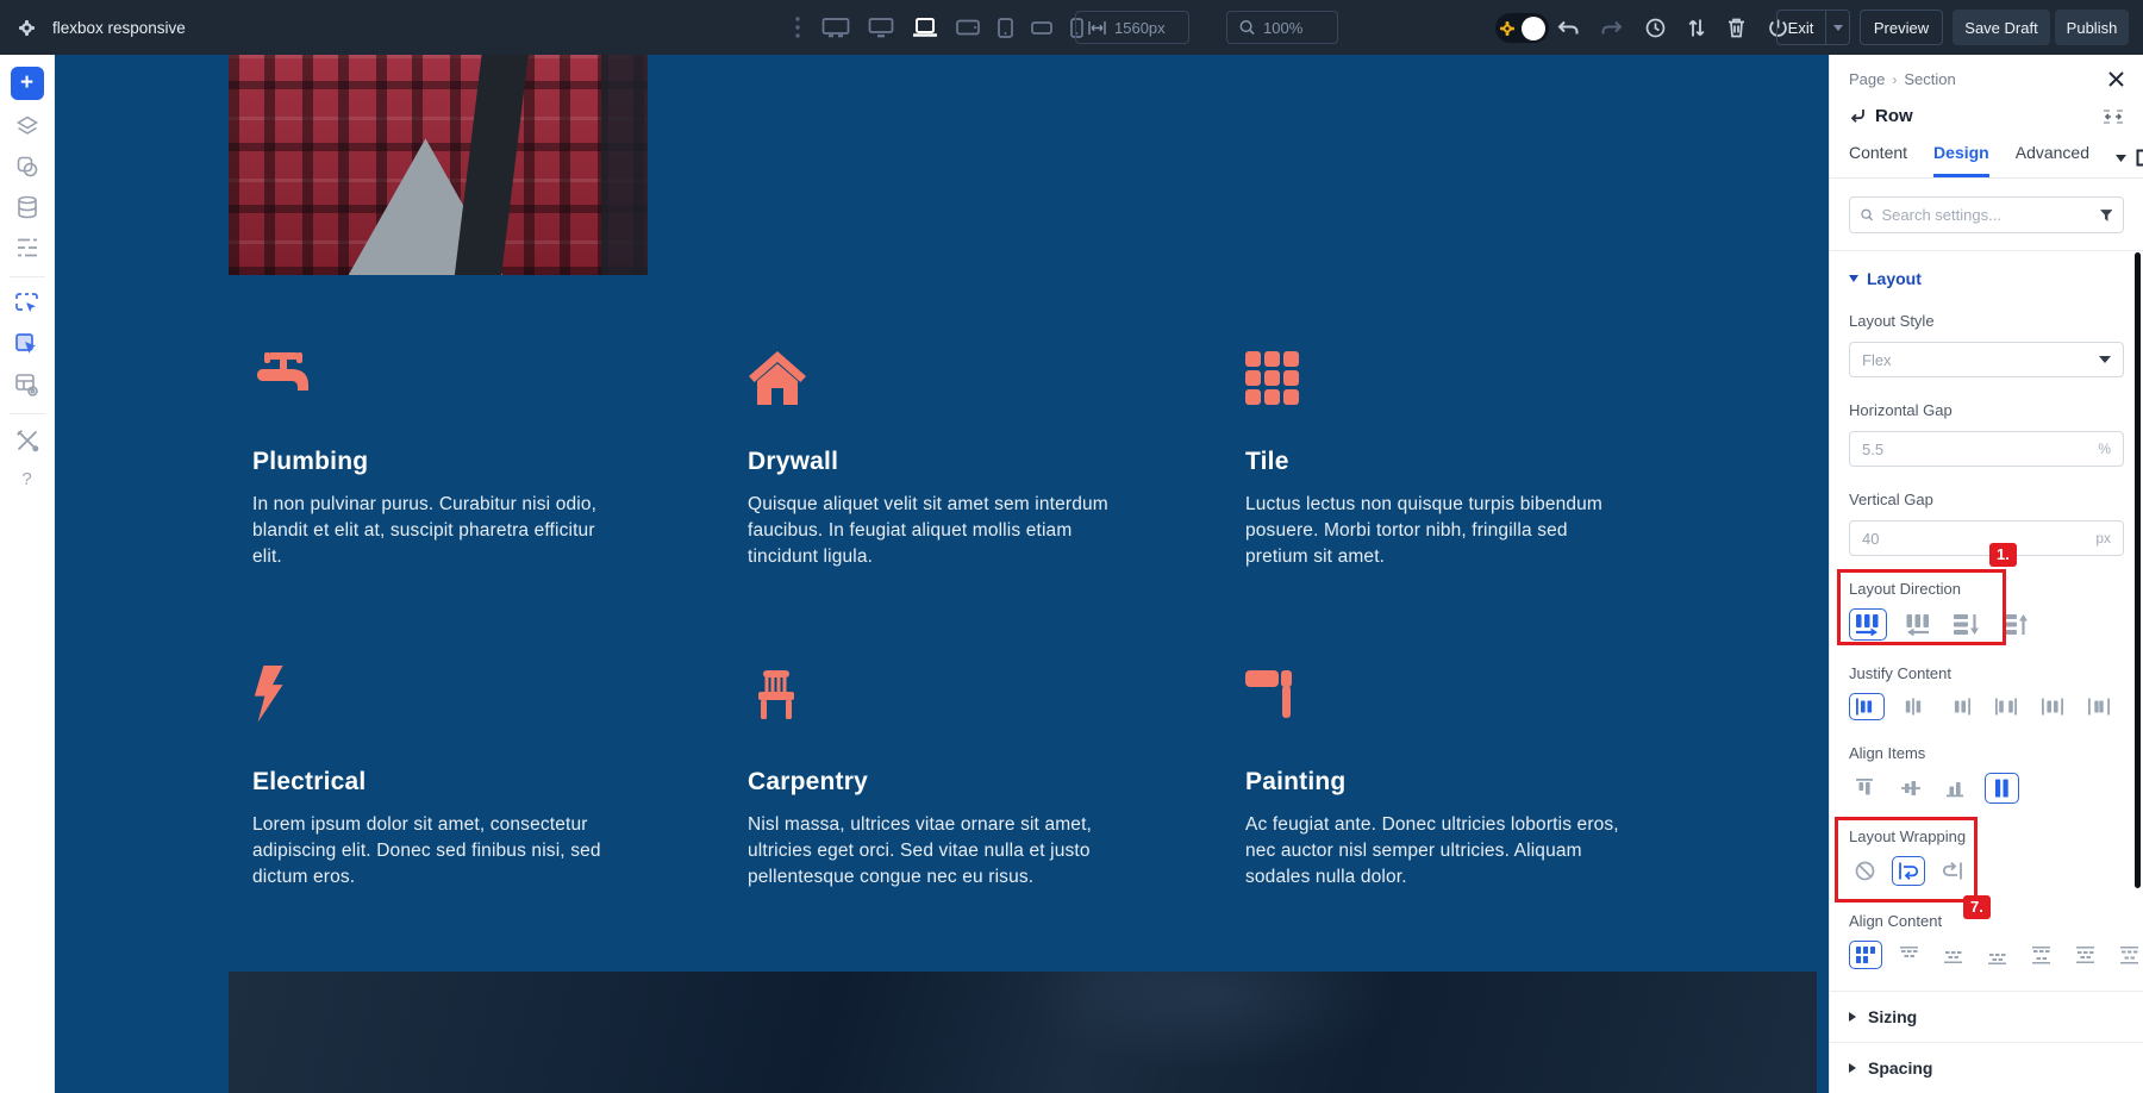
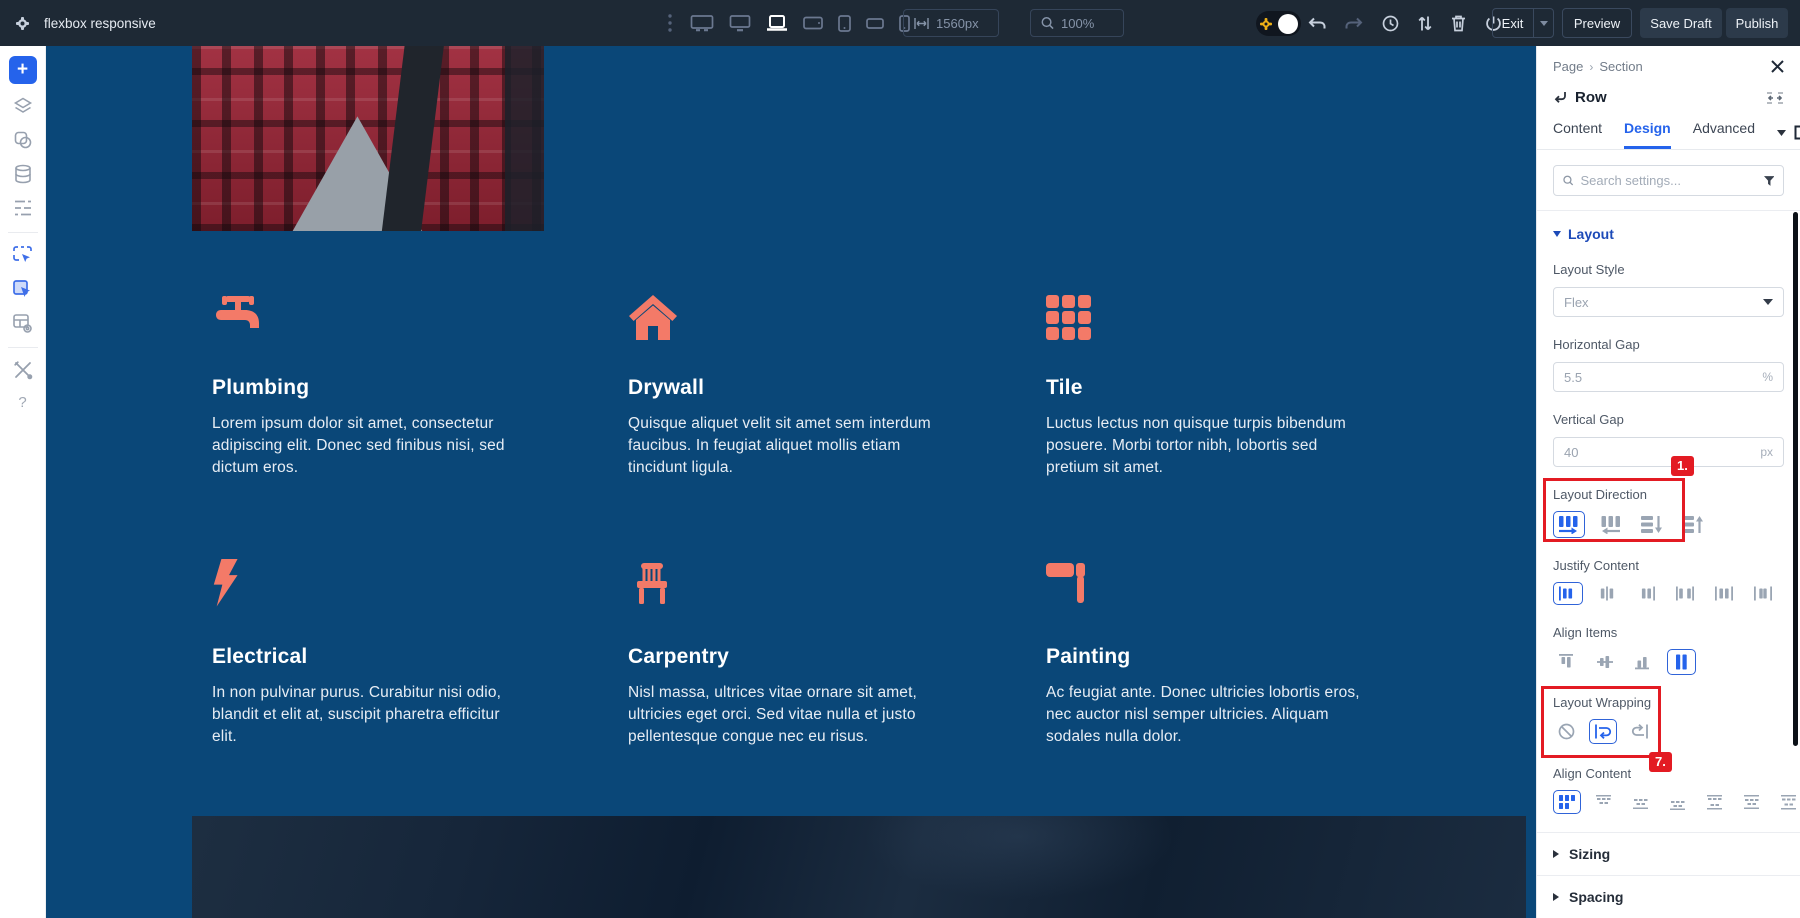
  flexbox responsive
  1560px
  100%
  Exit
  Preview
  Save Draft
  Publish
  +
  ?
  Plumbing
- In non pulvinar purus. Curabitur nisi odio, blandit et elit at, suscipit pharetra efficitur elit.
+ Lorem ipsum dolor sit amet, consectetur adipiscing elit. Donec sed finibus nisi, sed dictum eros.
  Drywall
  Quisque aliquet velit sit amet sem interdum faucibus. In feugiat aliquet mollis etiam tincidunt ligula.
  Tile
- Luctus lectus non quisque turpis bibendum posuere. Morbi tortor nibh, fringilla sed pretium sit amet.
+ Luctus lectus non quisque turpis bibendum posuere. Morbi tortor nibh, lobortis sed pretium sit amet.
  Electrical
- Lorem ipsum dolor sit amet, consectetur adipiscing elit. Donec sed finibus nisi, sed dictum eros.
+ In non pulvinar purus. Curabitur nisi odio, blandit et elit at, suscipit pharetra efficitur elit.
  Carpentry
  Nisl massa, ultrices vitae ornare sit amet, ultricies eget orci. Sed vitae nulla et justo pellentesque congue nec eu risus.
  Painting
  Ac feugiat ante. Donec ultricies lobortis eros, nec auctor nisl semper ultricies. Aliquam sodales nulla dolor.
  Page
  ›
  Section
  Row
  Content
  Design
  Advanced
  Search settings...
  Layout
  Layout Style
  Flex
  Horizontal Gap
  5.5
  %
  Vertical Gap
  40
  px
  1.
  Layout Direction
  Justify Content
  Align Items
  7.
  Layout Wrapping
  Align Content
  Sizing
  Spacing
